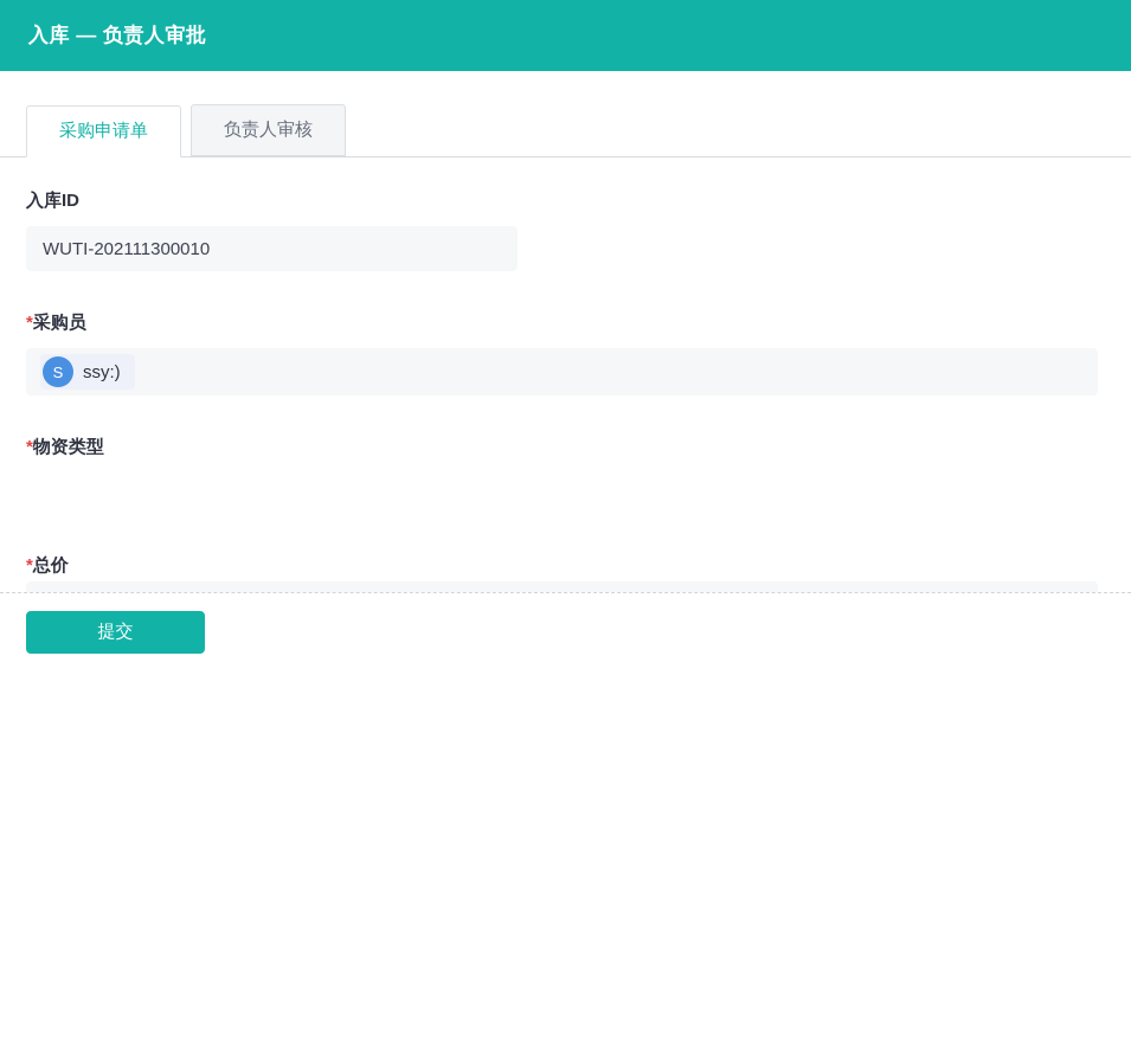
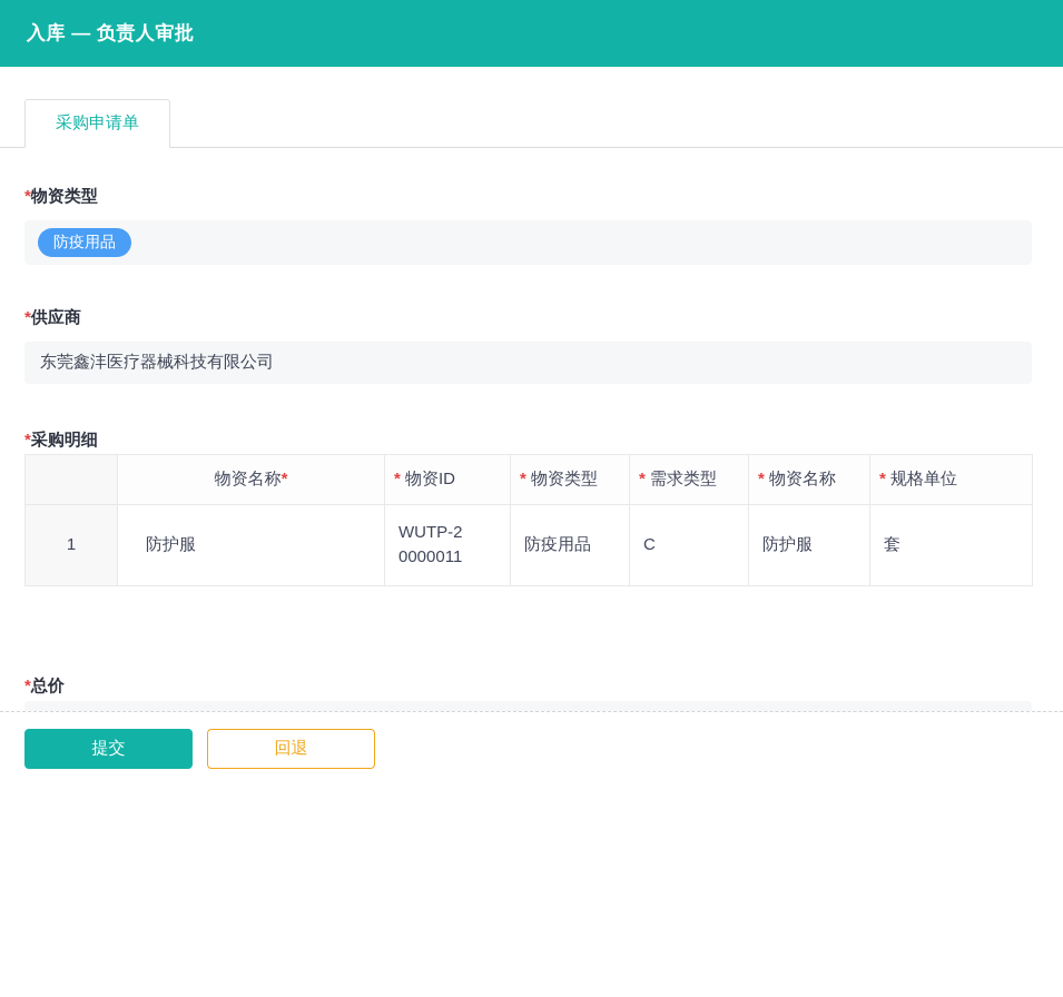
  入库 — 负责人审批
  采购申请单
- 负责人审核
- 入库ID
- WUTI-202111300010
- *采购员
- S
- ssy:)
  *物资类型
+ 防疫用品
+ *供应商
+ 东莞鑫沣医疗器械科技有限公司
+ *采购明细
+ 	物资名称*	* 物资ID	* 物资类型	* 需求类型	* 物资名称	* 规格单位
+ 1	防护服	WUTP-2 0000011	防疫用品	C	防护服	套
  *总价
  提交
+ 回退
